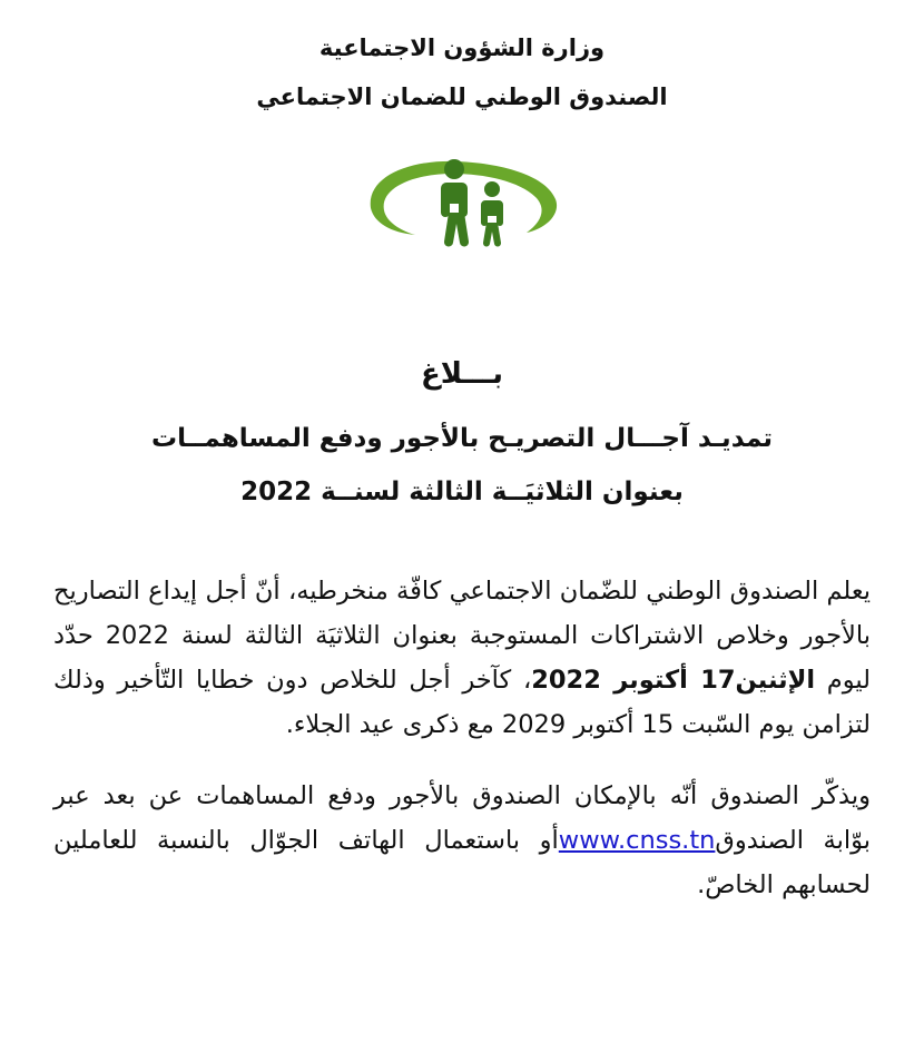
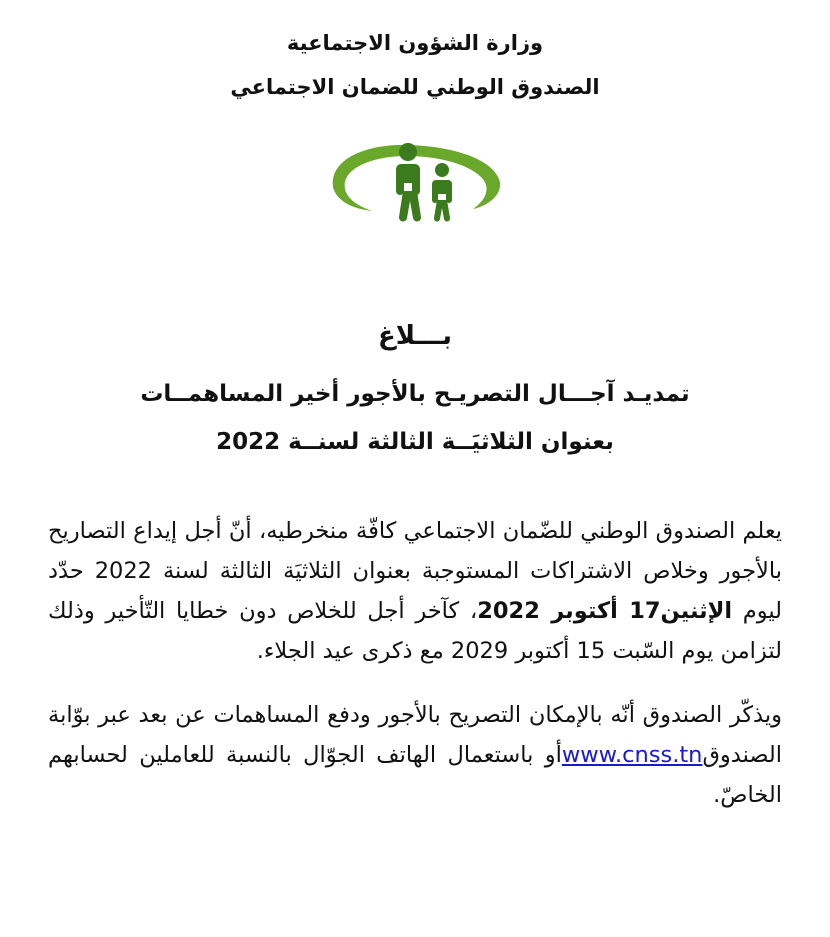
  وزارة الشؤون الاجتماعية
  الصندوق الوطني للضمان الاجتماعي
  بـــلاغ
- تمديـد آجـــال التصريـح بالأجور ودفع المساهمــات
+ تمديـد آجـــال التصريـح بالأجور أخير المساهمــات
  بعنوان الثلاثيَــة الثالثة لسنــة 2022
  يعلم الصندوق الوطني للضّمان الاجتماعي كافّة منخرطيه، أنّ أجل إيداع التصاريح بالأجور وخلاص الاشتراكات المستوجبة بعنوان الثلاثيَة الثالثة لسنة 2022 حدّد ليوم الإثنين17 أكتوبر 2022، كآخر أجل للخلاص دون خطايا التّأخير وذلك لتزامن يوم السّبت 15 أكتوبر 2029 مع ذكرى عيد الجلاء.
- ويذكّر الصندوق أنّه بالإمكان الصندوق بالأجور ودفع المساهمات عن بعد عبر بوّابة الصندوقwww.cnss.tnأو باستعمال الهاتف الجوّال بالنسبة للعاملين لحسابهم الخاصّ.
+ ويذكّر الصندوق أنّه بالإمكان التصريح بالأجور ودفع المساهمات عن بعد عبر بوّابة الصندوقwww.cnss.tnأو باستعمال الهاتف الجوّال بالنسبة للعاملين لحسابهم الخاصّ.
